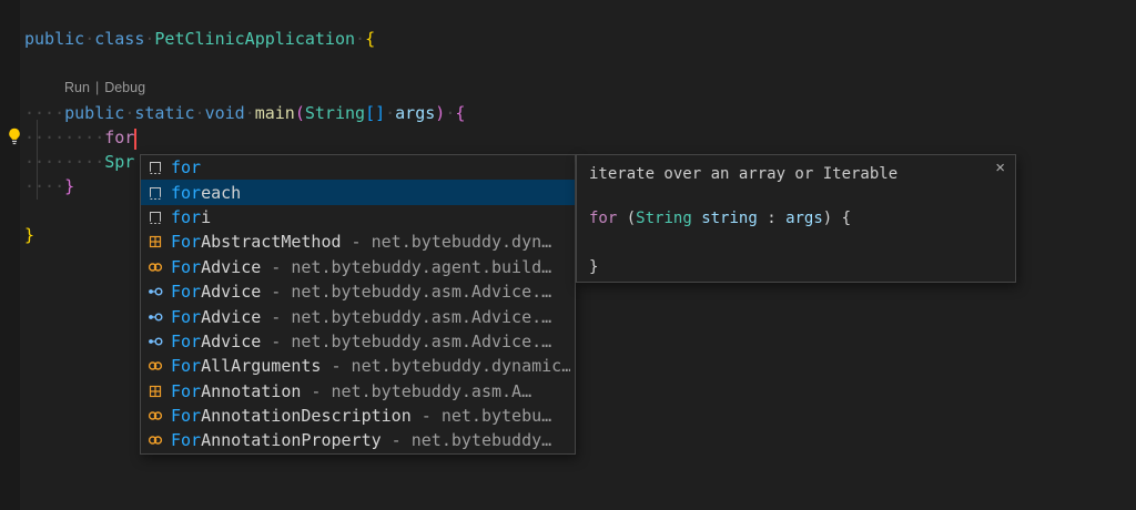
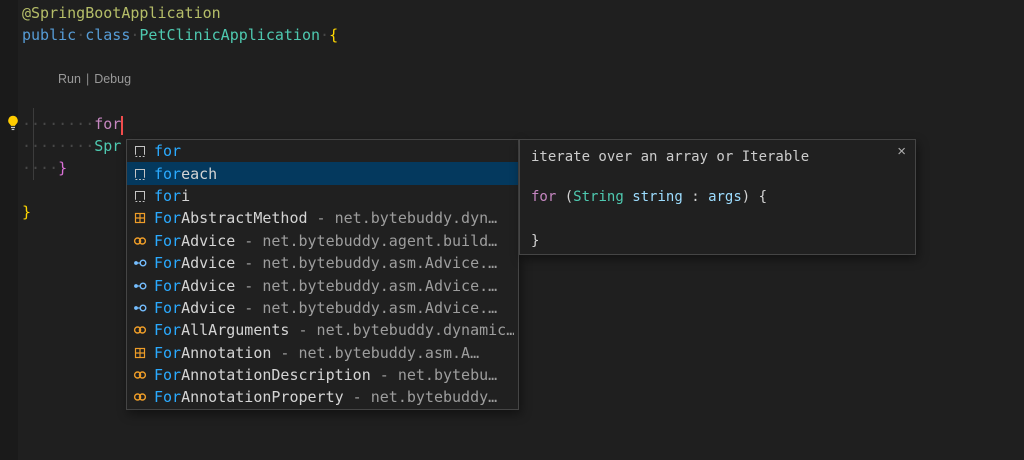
+ @SpringBootApplication
  public·class·PetClinicApplication·{
  Run | Debug
- ····public·static·void·main(String[]·args)·{
  ········for
  ········Spr
  ····}
  }
  for
  foreach
  fori
  ForAbstractMethod
  - net.bytebuddy.dyn…
  ForAdvice
  - net.bytebuddy.agent.build…
  ForAdvice
  - net.bytebuddy.asm.Advice.…
  ForAdvice
  - net.bytebuddy.asm.Advice.…
  ForAdvice
  - net.bytebuddy.asm.Advice.…
  ForAllArguments
  - net.bytebuddy.dynamic…
  ForAnnotation
  - net.bytebuddy.asm.A…
  ForAnnotationDescription
  - net.bytebu…
  ForAnnotationProperty
  - net.bytebuddy…
  ×
  iterate over an array or Iterable
  for (String string : args) {
  }
